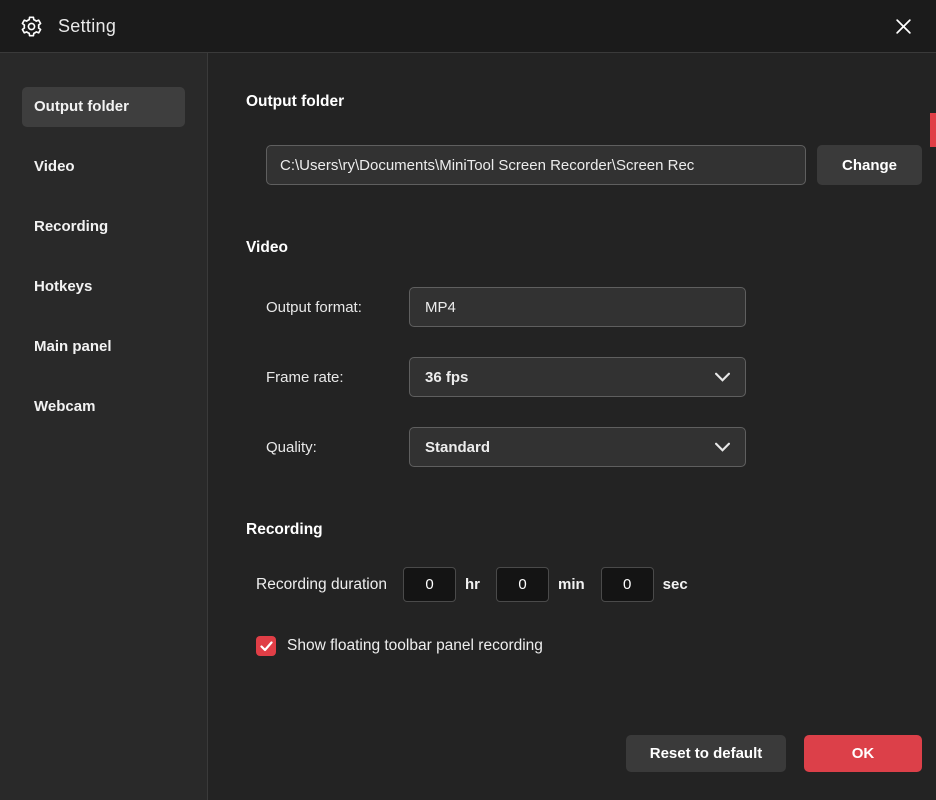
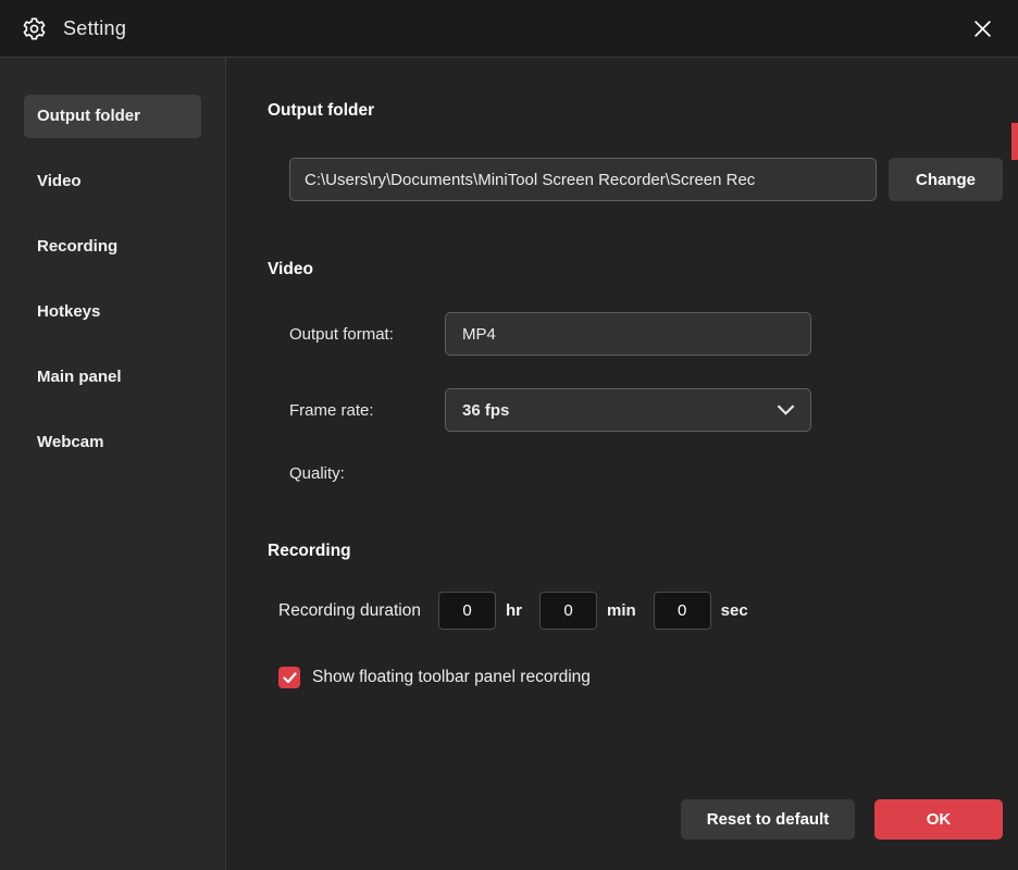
  Setting
  Output folder
  Video
  Recording
  Hotkeys
  Main panel
  Webcam
  Output folder
  C:\Users\ry\Documents\MiniTool Screen Recorder\Screen Rec
  Change
  Video
  Output format:
  MP4
  Frame rate:
  36 fps
  Quality:
- Standard
  Recording
  Recording duration
  0
  hr
  0
  min
  0
  sec
  Show floating toolbar panel recording
  Reset to default
  OK
